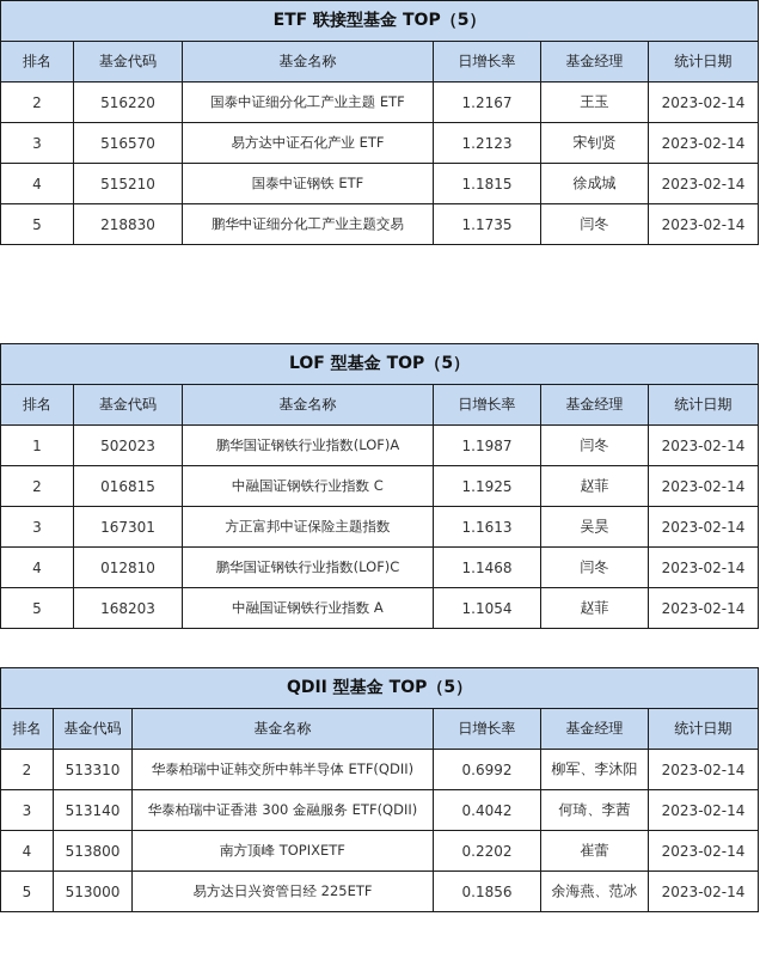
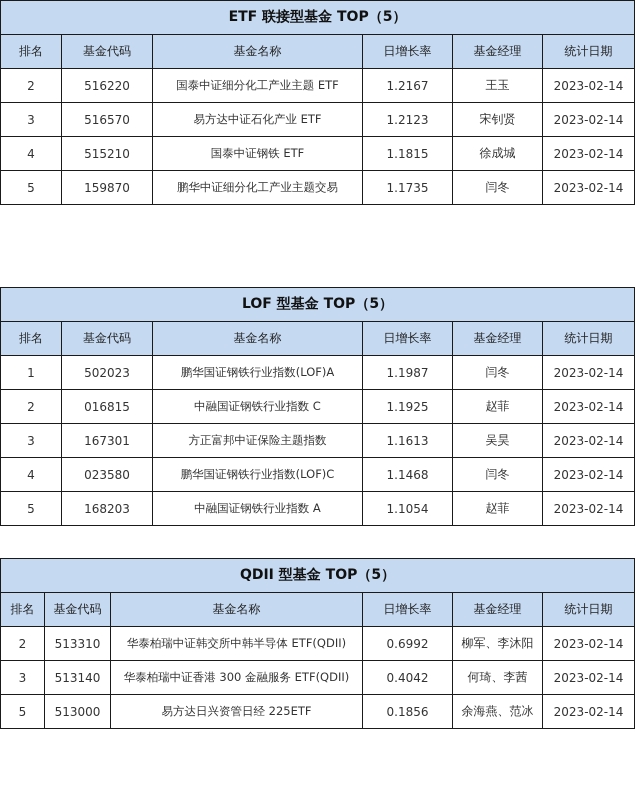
  ETF 联接型基金 TOP（5）
  排名	基金代码	基金名称	日增长率	基金经理	统计日期
  2	516220	国泰中证细分化工产业主题 ETF	1.2167	王玉	2023-02-14
  3	516570	易方达中证石化产业 ETF	1.2123	宋钊贤	2023-02-14
  4	515210	国泰中证钢铁 ETF	1.1815	徐成城	2023-02-14
- 5	218830	鹏华中证细分化工产业主题交易	1.1735	闫冬	2023-02-14
+ 5	159870	鹏华中证细分化工产业主题交易	1.1735	闫冬	2023-02-14
  LOF 型基金 TOP（5）
  排名	基金代码	基金名称	日增长率	基金经理	统计日期
  1	502023	鹏华国证钢铁行业指数(LOF)A	1.1987	闫冬	2023-02-14
  2	016815	中融国证钢铁行业指数 C	1.1925	赵菲	2023-02-14
  3	167301	方正富邦中证保险主题指数	1.1613	吴昊	2023-02-14
- 4	012810	鹏华国证钢铁行业指数(LOF)C	1.1468	闫冬	2023-02-14
+ 4	023580	鹏华国证钢铁行业指数(LOF)C	1.1468	闫冬	2023-02-14
  5	168203	中融国证钢铁行业指数 A	1.1054	赵菲	2023-02-14
  QDII 型基金 TOP（5）
  排名	基金代码	基金名称	日增长率	基金经理	统计日期
  2	513310	华泰柏瑞中证韩交所中韩半导体 ETF(QDII)	0.6992	柳军、李沐阳	2023-02-14
  3	513140	华泰柏瑞中证香港 300 金融服务 ETF(QDII)	0.4042	何琦、李茜	2023-02-14
- 4	513800	南方顶峰 TOPIXETF	0.2202	崔蕾	2023-02-14
  5	513000	易方达日兴资管日经 225ETF	0.1856	余海燕、范冰	2023-02-14
